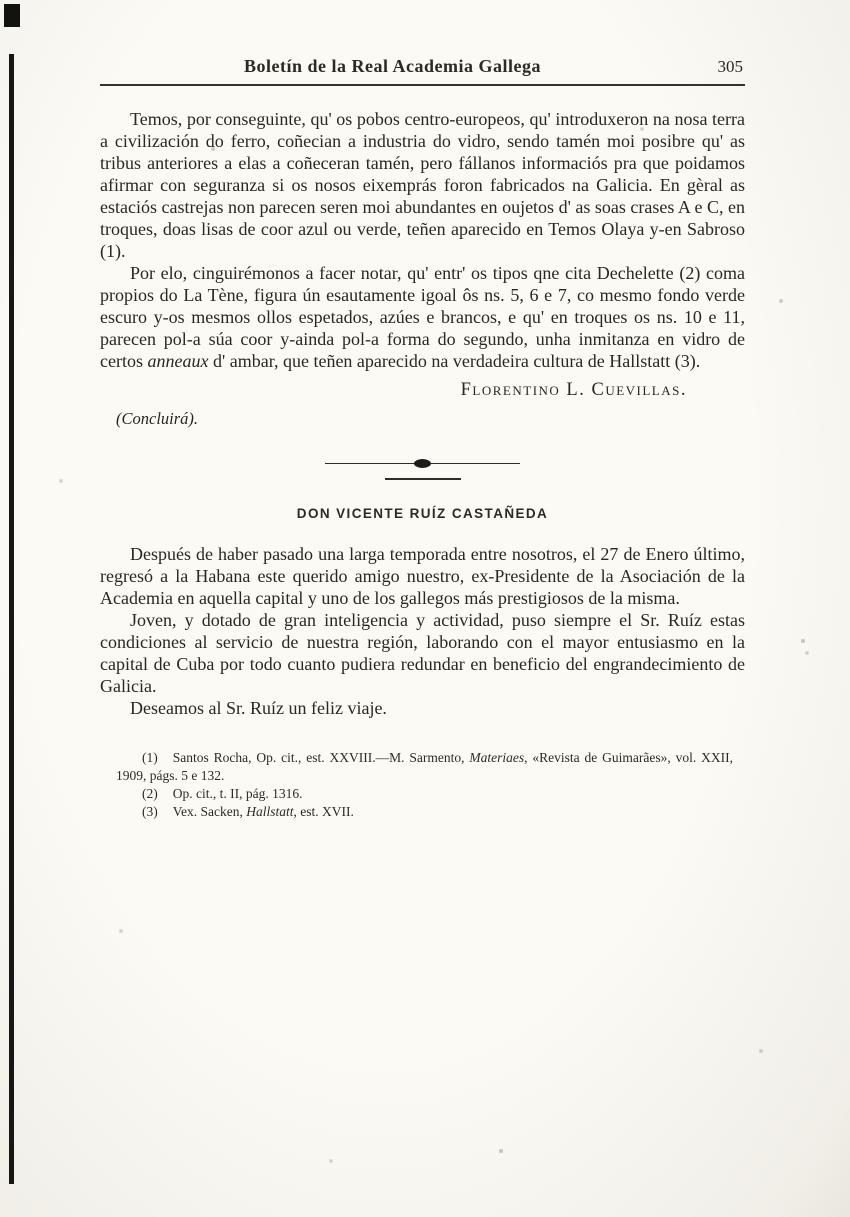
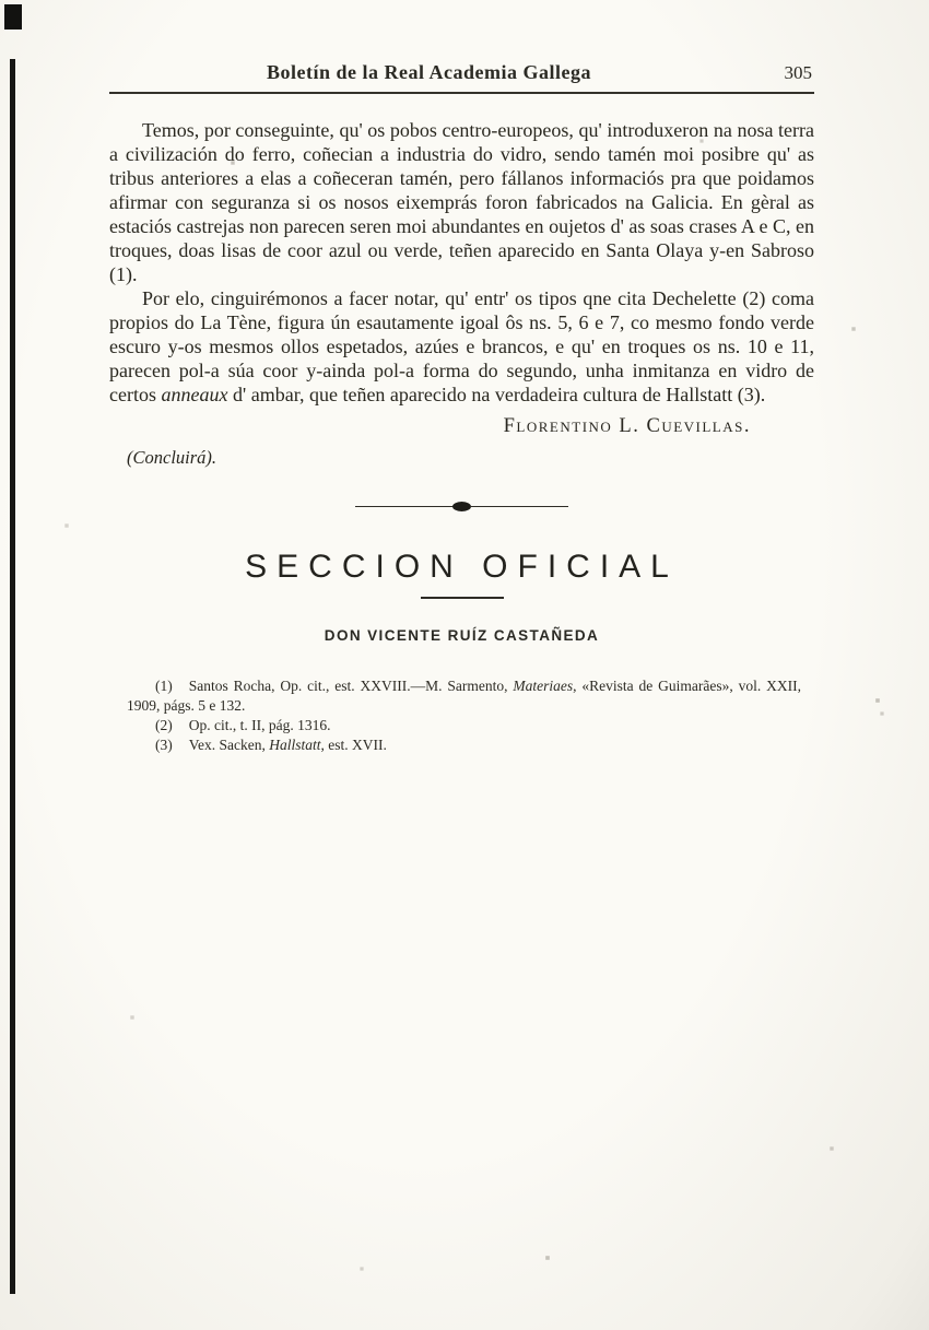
  Boletín de la Real Academia Gallega
  305
- Temos, por conseguinte, qu' os pobos centro-europeos, qu' introduxeron na nosa terra a civilización do ferro, coñecian a industria do vidro, sendo tamén moi posibre qu' as tribus anteriores a elas a coñeceran tamén, pero fállanos informaciós pra que poidamos afirmar con seguranza si os nosos eixemprás foron fabricados na Galicia. En gèral as estaciós castrejas non parecen seren moi abundantes en oujetos d' as soas crases A e C, en troques, doas lisas de coor azul ou verde, teñen aparecido en Temos Olaya y-en Sabroso (1).
+ Temos, por conseguinte, qu' os pobos centro-europeos, qu' introduxeron na nosa terra a civilización do ferro, coñecian a industria do vidro, sendo tamén moi posibre qu' as tribus anteriores a elas a coñeceran tamén, pero fállanos informaciós pra que poidamos afirmar con seguranza si os nosos eixemprás foron fabricados na Galicia. En gèral as estaciós castrejas non parecen seren moi abundantes en oujetos d' as soas crases A e C, en troques, doas lisas de coor azul ou verde, teñen aparecido en Santa Olaya y-en Sabroso (1).
  Por elo, cinguirémonos a facer notar, qu' entr' os tipos qne cita Dechelette (2) coma propios do La Tène, figura ún esautamente igoal ôs ns. 5, 6 e 7, co mesmo fondo verde escuro y-os mesmos ollos espetados, azúes e brancos, e qu' en troques os ns. 10 e 11, parecen pol-a súa coor y-ainda pol-a forma do segundo, unha inmitanza en vidro de certos anneaux d' ambar, que teñen aparecido na verdadeira cultura de Hallstatt (3).
  Florentino L. Cuevillas.
  (Concluirá).
+ SECCION OFICIAL
  DON VICENTE RUÍZ CASTAÑEDA
- Después de haber pasado una larga temporada entre nosotros, el 27 de Enero último, regresó a la Habana este querido amigo nuestro, ex-Presidente de la Asociación de la Academia en aquella capital y uno de los gallegos más prestigiosos de la misma.
- Joven, y dotado de gran inteligencia y actividad, puso siempre el Sr. Ruíz estas condiciones al servicio de nuestra región, laborando con el mayor entusiasmo en la capital de Cuba por todo cuanto pudiera redundar en beneficio del engrandecimiento de Galicia.
- Deseamos al Sr. Ruíz un feliz viaje.
  (1) Santos Rocha, Op. cit., est. XXVIII.—M. Sarmento, Materiaes, «Revista de Guimarães», vol. XXII, 1909, págs. 5 e 132.
  (2) Op. cit., t. II, pág. 1316.
  (3) Vex. Sacken, Hallstatt, est. XVII.
